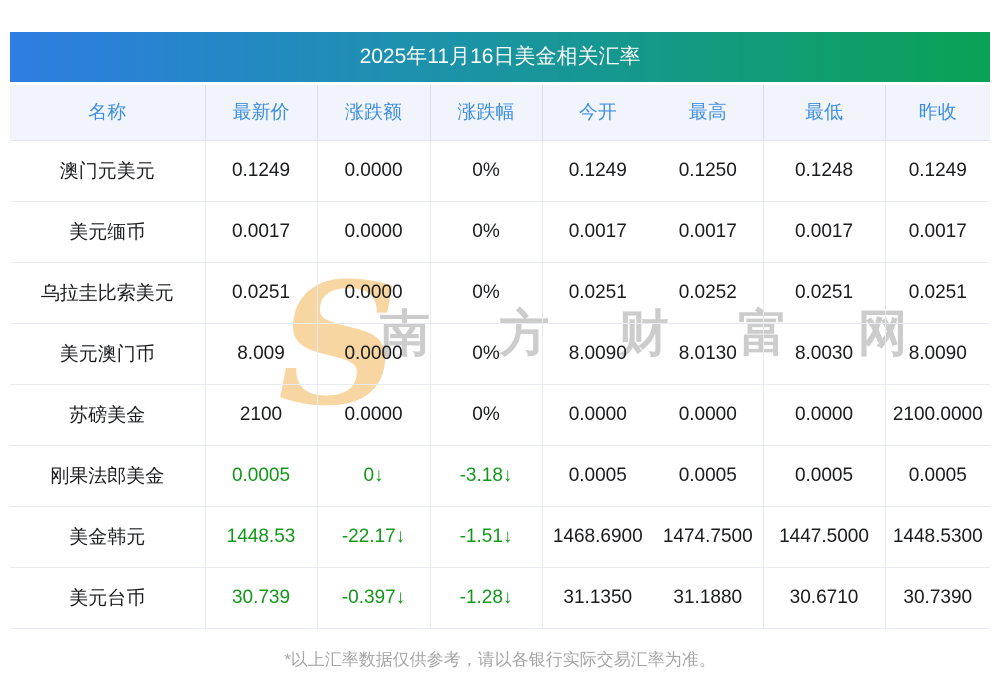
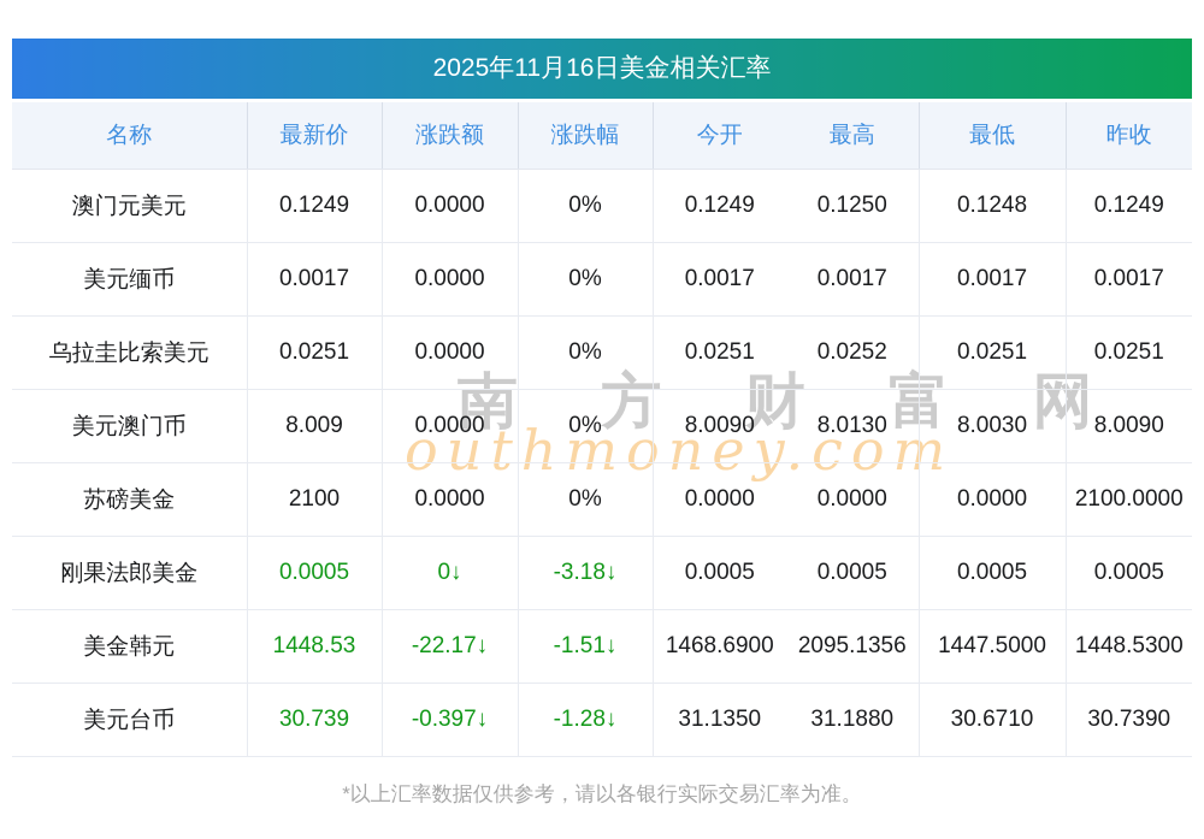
- S
  南 方 财 富 网
+ outhmoney.com
  2025年11月16日美金相关汇率
  名称	最新价	涨跌额	涨跌幅	今开	最高	最低	昨收
  澳门元美元	0.1249	0.0000	0%	0.1249	0.1250	0.1248	0.1249
  美元缅币	0.0017	0.0000	0%	0.0017	0.0017	0.0017	0.0017
  乌拉圭比索美元	0.0251	0.0000	0%	0.0251	0.0252	0.0251	0.0251
  美元澳门币	8.009	0.0000	0%	8.0090	8.0130	8.0030	8.0090
  苏磅美金	2100	0.0000	0%	0.0000	0.0000	0.0000	2100.0000
  刚果法郎美金	0.0005	0↓	-3.18↓	0.0005	0.0005	0.0005	0.0005
- 美金韩元	1448.53	-22.17↓	-1.51↓	1468.6900	1474.7500	1447.5000	1448.5300
+ 美金韩元	1448.53	-22.17↓	-1.51↓	1468.6900	2095.1356	1447.5000	1448.5300
  美元台币	30.739	-0.397↓	-1.28↓	31.1350	31.1880	30.6710	30.7390
  *以上汇率数据仅供参考，请以各银行实际交易汇率为准。
